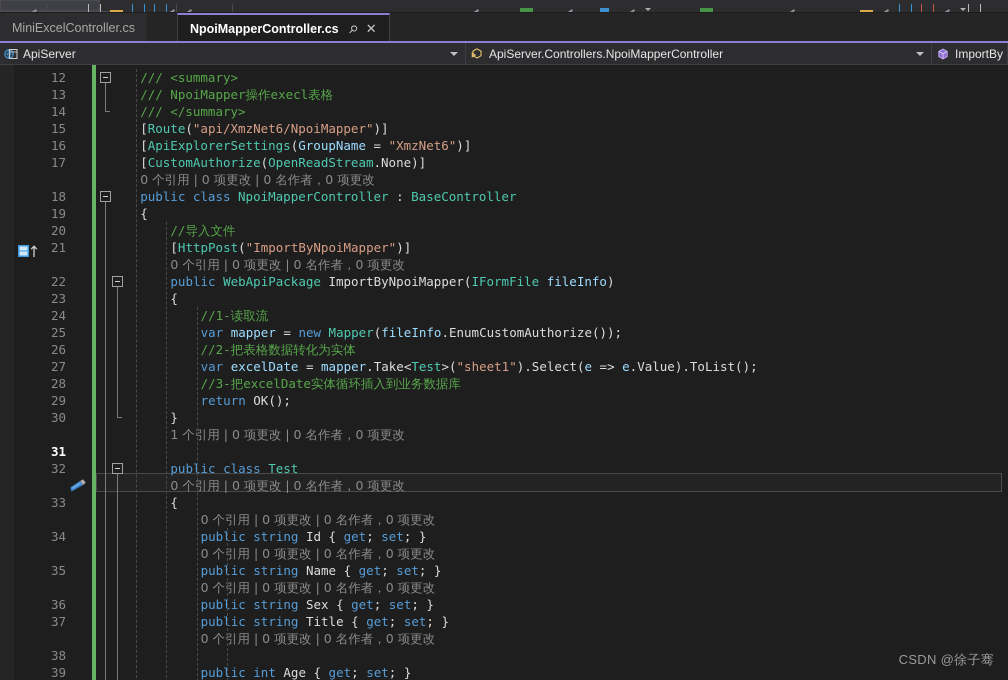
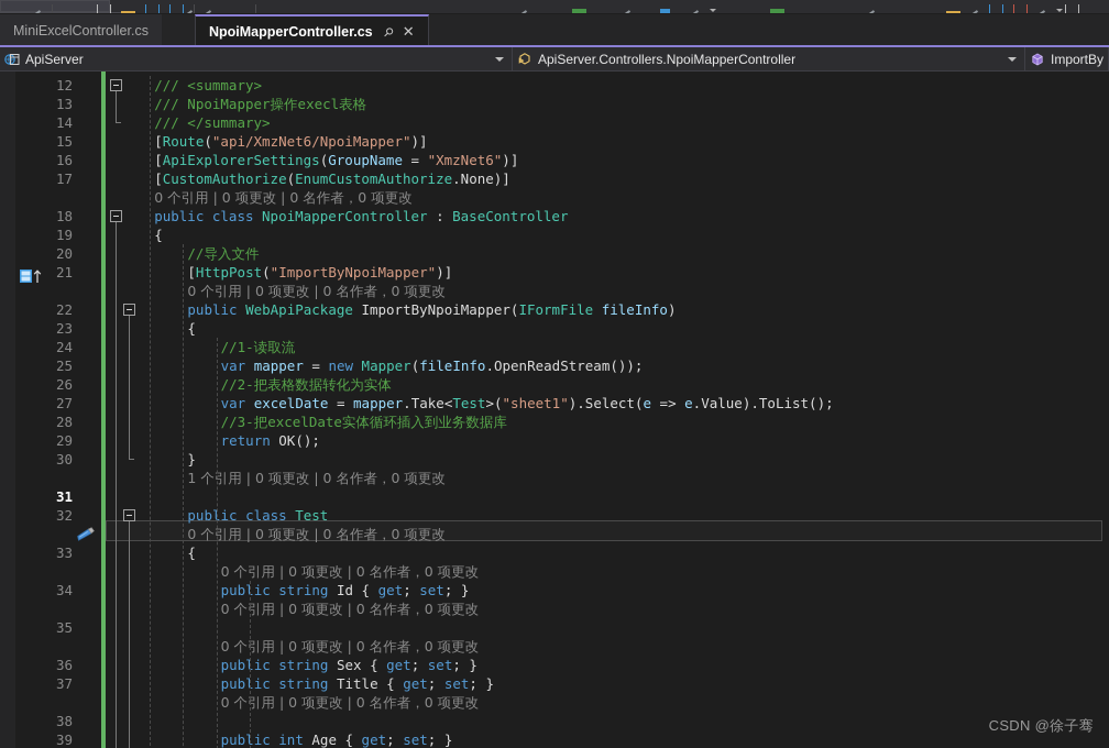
  MiniExcelController.cs
  NpoiMapperController.cs
  ✕
  ApiServer
  ApiServer.Controllers.NpoiMapperController
  ImportBy
  12
  /// <summary>
  13
  /// NpoiMapper操作execl表格
  14
  /// </summary>
  15
  [Route("api/XmzNet6/NpoiMapper")]
  16
  [ApiExplorerSettings(GroupName = "XmzNet6")]
  17
- [CustomAuthorize(OpenReadStream.None)]
+ [CustomAuthorize(EnumCustomAuthorize.None)]
  0 个引用 | 0 项更改 | 0 名作者，0 项更改
  18
  public class NpoiMapperController : BaseController
  19
  {
  20
  //导入文件
  21
  [HttpPost("ImportByNpoiMapper")]
  0 个引用 | 0 项更改 | 0 名作者，0 项更改
  22
  public WebApiPackage ImportByNpoiMapper(IFormFile fileInfo)
  23
  {
  24
  //1-读取流
  25
- var mapper = new Mapper(fileInfo.EnumCustomAuthorize());
+ var mapper = new Mapper(fileInfo.OpenReadStream());
  26
  //2-把表格数据转化为实体
  27
  var excelDate = mapper.Take<Test>("sheet1").Select(e => e.Value).ToList();
  28
  //3-把excelDate实体循环插入到业务数据库
  29
  return OK();
  30
  }
  1 个引用 | 0 项更改 | 0 名作者，0 项更改
  31
  32
  public class Test
  0 个引用 | 0 项更改 | 0 名作者，0 项更改
  33
  {
  0 个引用 | 0 项更改 | 0 名作者，0 项更改
  34
  public string Id { get; set; }
  0 个引用 | 0 项更改 | 0 名作者，0 项更改
  35
- public string Name { get; set; }
  0 个引用 | 0 项更改 | 0 名作者，0 项更改
  36
  public string Sex { get; set; }
  37
  public string Title { get; set; }
  0 个引用 | 0 项更改 | 0 名作者，0 项更改
  38
  39
  public int Age { get; set; }
  CSDN @徐子骞
